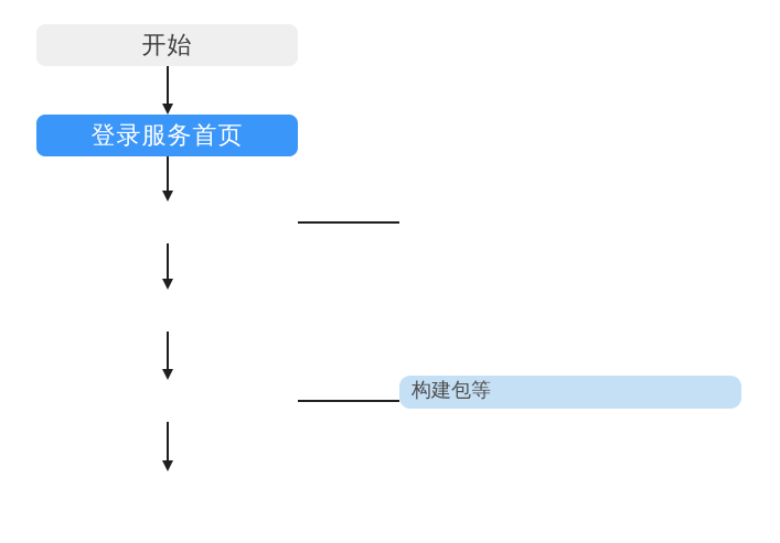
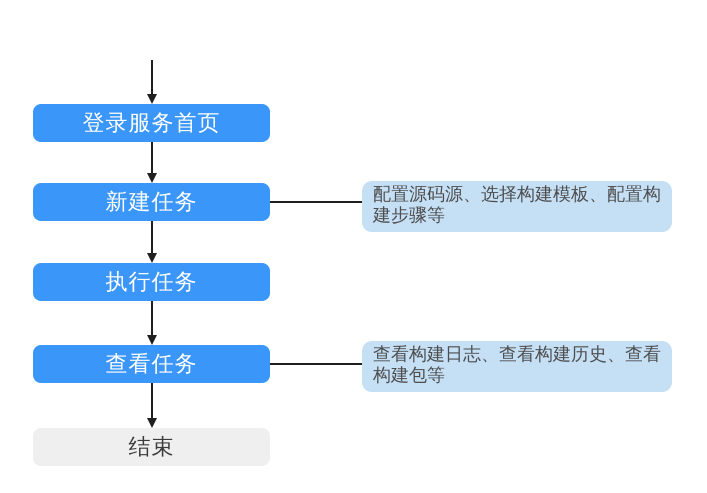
- 开始
  登录服务首页
+ 新建任务
+ 执行任务
+ 查看任务
+ 结束
+ 配置源码源、选择构建模板、配置构
+ 建步骤等
+ 查看构建日志、查看构建历史、查看
  构建包等
